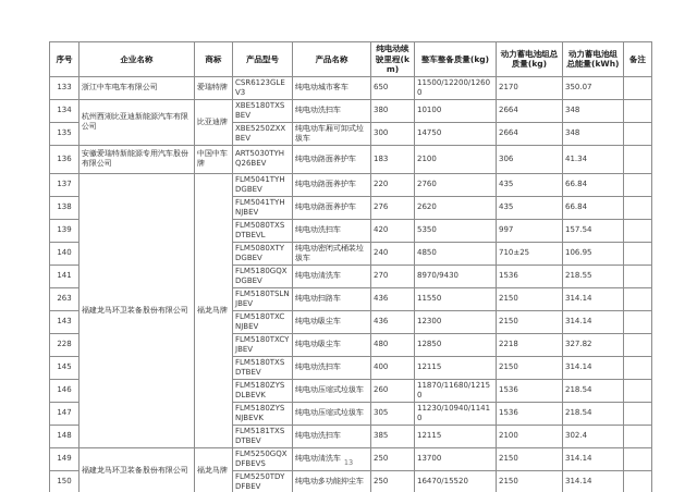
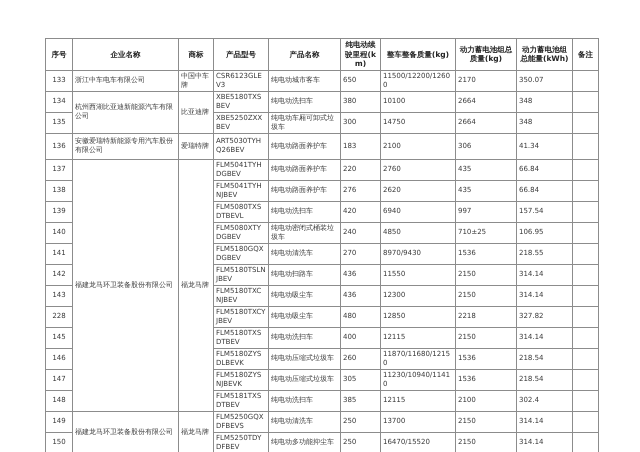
  序号	企业名称	商标	产品型号	产品名称	纯电动续驶里程(km)	整车整备质量(kg)	动力蓄电池组总质量(kg)	动力蓄电池组总能量(kWh)	备注
- 133	浙江中车电车有限公司	爱瑞特牌	CSR6123GLEV3	纯电动城市客车	650	11500/12200/12600	2170	350.07
+ 133	浙江中车电车有限公司	中国中车牌	CSR6123GLEV3	纯电动城市客车	650	11500/12200/12600	2170	350.07
  134	杭州西湖比亚迪新能源汽车有限公司	比亚迪牌	XBE5180TXSBEV	纯电动洗扫车	380	10100	2664	348
  135	XBE5250ZXXBEV	纯电动车厢可卸式垃圾车	300	14750	2664	348
- 136	安徽爱瑞特新能源专用汽车股份有限公司	中国中车牌	ART5030TYHQ26BEV	纯电动路面养护车	183	2100	306	41.34
+ 136	安徽爱瑞特新能源专用汽车股份有限公司	爱瑞特牌	ART5030TYHQ26BEV	纯电动路面养护车	183	2100	306	41.34
  137	福建龙马环卫装备股份有限公司	福龙马牌	FLM5041TYHDGBEV	纯电动路面养护车	220	2760	435	66.84
  138	FLM5041TYHNJBEV	纯电动路面养护车	276	2620	435	66.84
- 139	FLM5080TXSDTBEVL	纯电动洗扫车	420	5350	997	157.54
+ 139	FLM5080TXSDTBEVL	纯电动洗扫车	420	6940	997	157.54
  140	FLM5080XTYDGBEV	纯电动密闭式桶装垃圾车	240	4850	710±25	106.95
  141	FLM5180GQXDGBEV	纯电动清洗车	270	8970/9430	1536	218.55
- 263	FLM5180TSLNJBEV	纯电动扫路车	436	11550	2150	314.14
+ 142	FLM5180TSLNJBEV	纯电动扫路车	436	11550	2150	314.14
  143	FLM5180TXCNJBEV	纯电动吸尘车	436	12300	2150	314.14
  228	FLM5180TXCYJBEV	纯电动吸尘车	480	12850	2218	327.82
  145	FLM5180TXSDTBEV	纯电动洗扫车	400	12115	2150	314.14
  146	FLM5180ZYSDLBEVK	纯电动压缩式垃圾车	260	11870/11680/12150	1536	218.54
  147	FLM5180ZYSNJBEVK	纯电动压缩式垃圾车	305	11230/10940/11410	1536	218.54
  148	FLM5181TXSDTBEV	纯电动洗扫车	385	12115	2100	302.4
  149	福建龙马环卫装备股份有限公司	福龙马牌	FLM5250GQXDFBEVS	纯电动清洗车	250	13700	2150	314.14
  150	FLM5250TDYDFBEV	纯电动多功能抑尘车	250	16470/15520	2150	314.14
- 13
